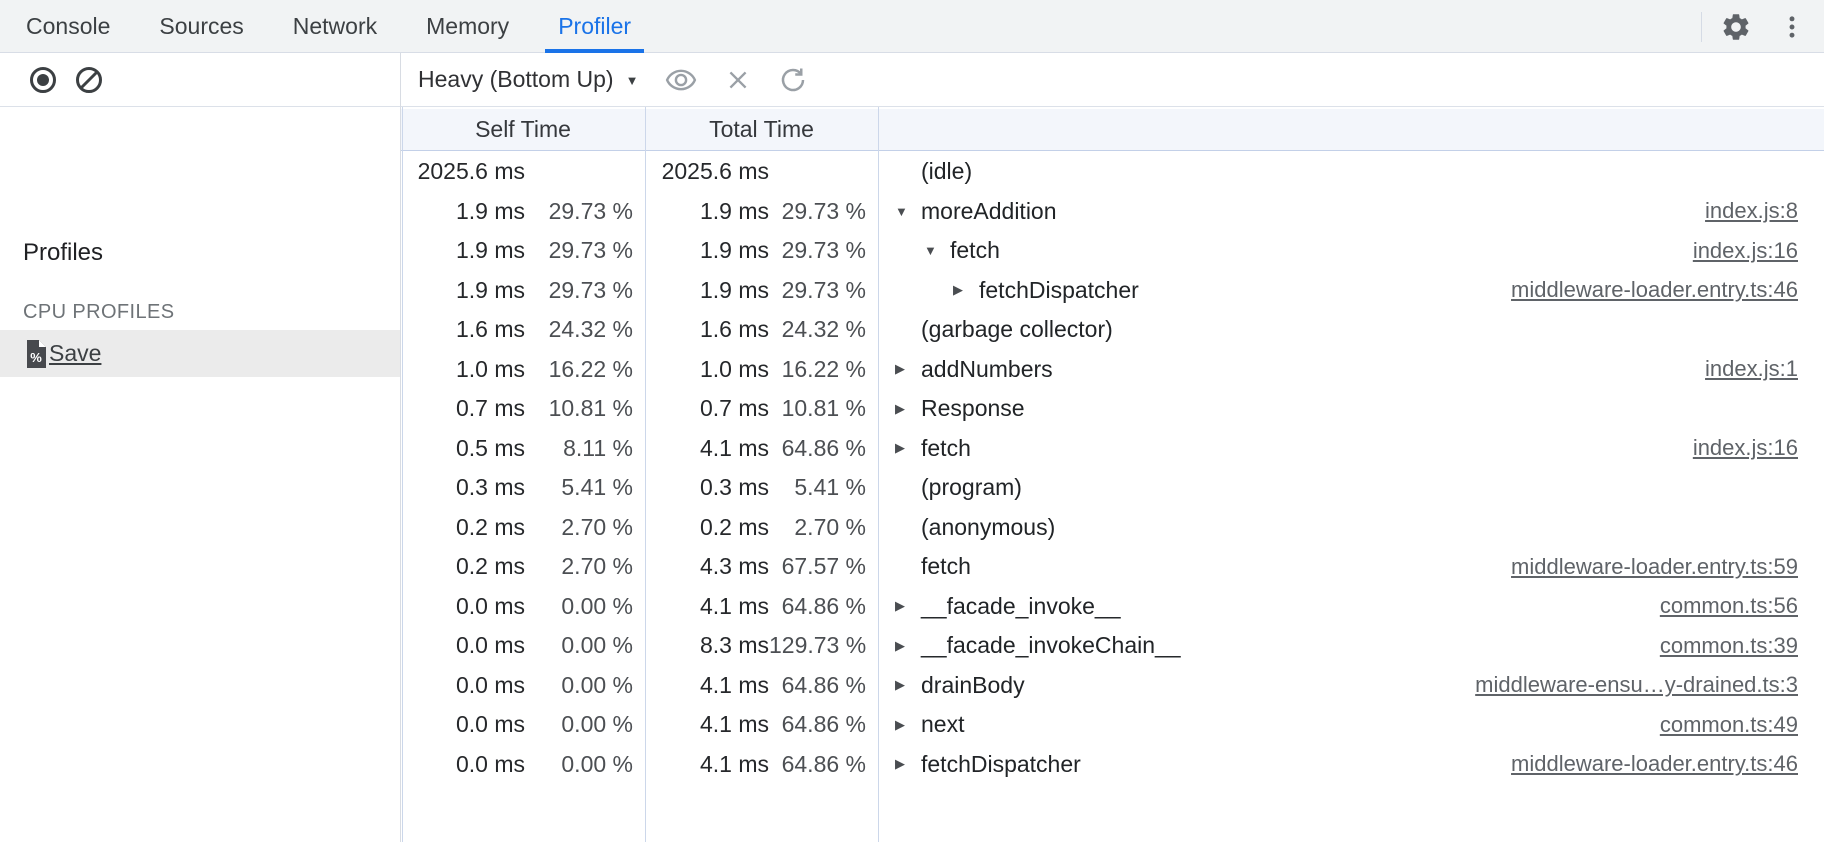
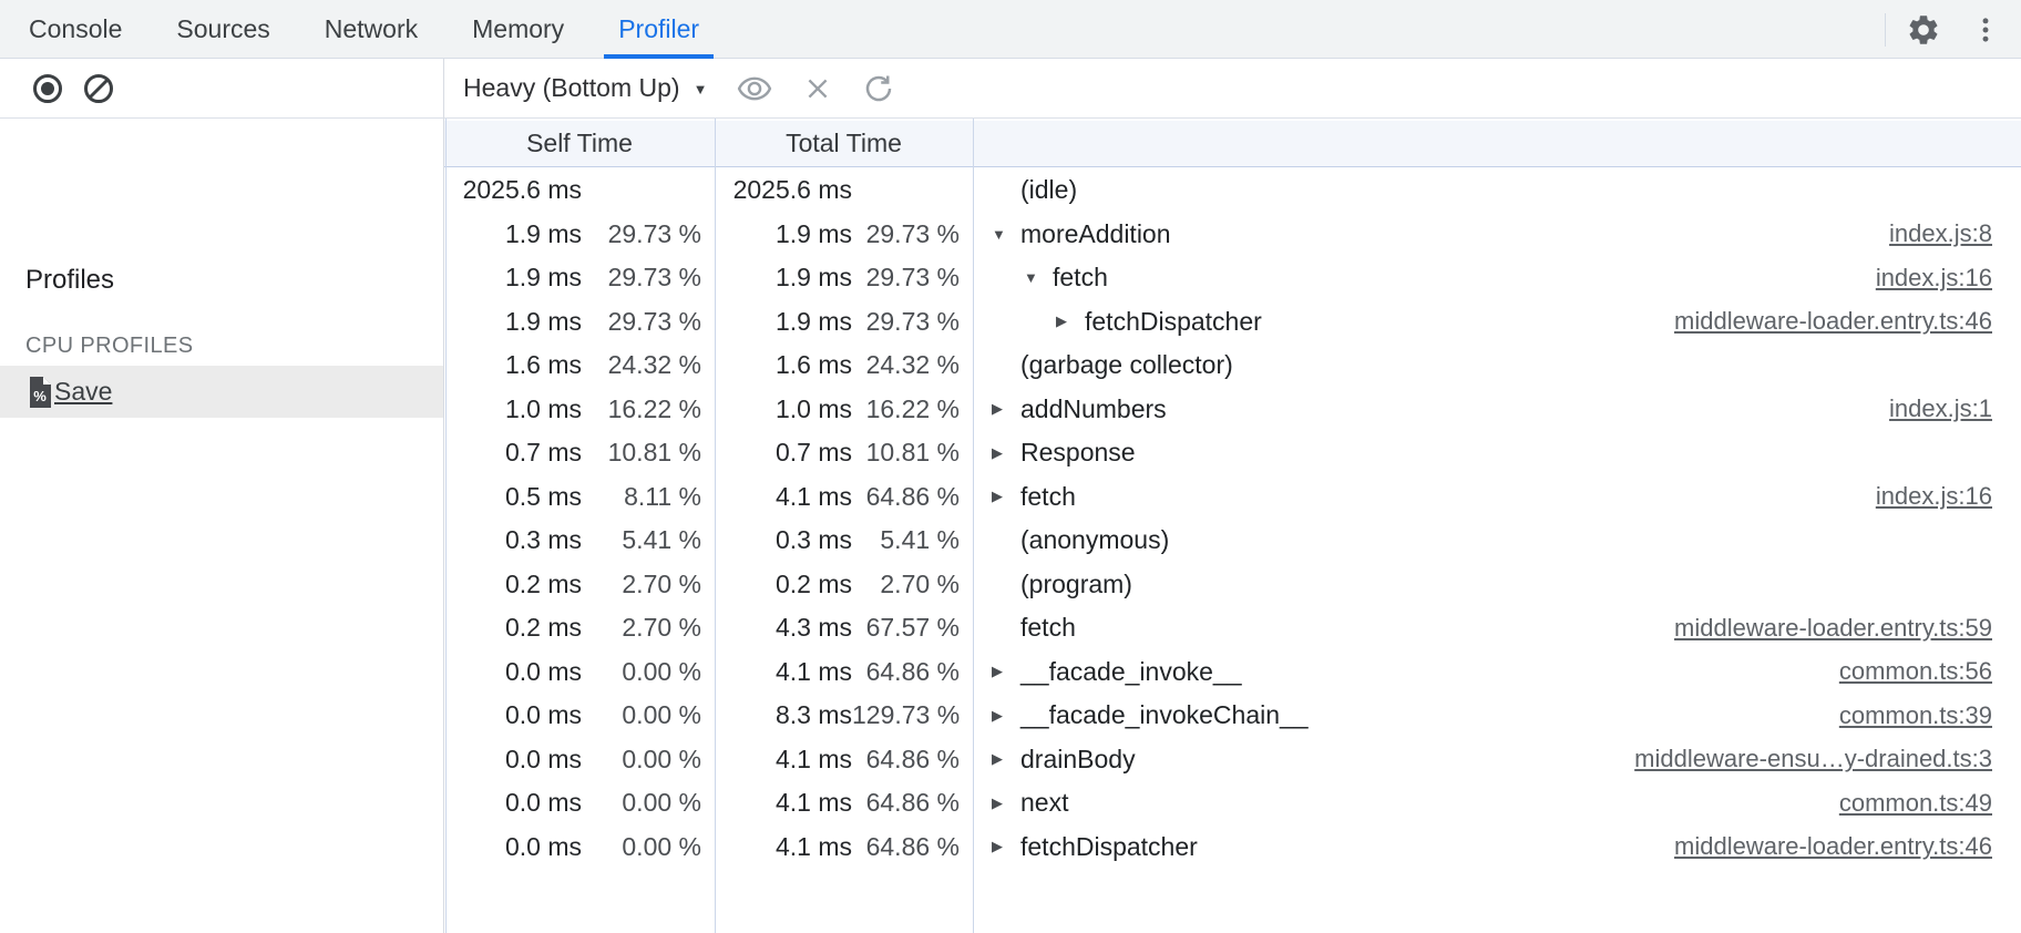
  Console
  Sources
  Network
  Memory
  Profiler
  Heavy (Bottom Up)
  ▼
  Profiles
  CPU PROFILES
  %
  Save
  Self Time
  Total Time
  2025.6 ms
  2025.6 ms
  (idle)
  1.9 ms
  29.73 %
  1.9 ms
  29.73 %
  ▼
  moreAddition
  index.js:8
  1.9 ms
  29.73 %
  1.9 ms
  29.73 %
  ▼
  fetch
  index.js:16
  1.9 ms
  29.73 %
  1.9 ms
  29.73 %
  ▶
  fetchDispatcher
  middleware-loader.entry.ts:46
  1.6 ms
  24.32 %
  1.6 ms
  24.32 %
  (garbage collector)
  1.0 ms
  16.22 %
  1.0 ms
  16.22 %
  ▶
  addNumbers
  index.js:1
  0.7 ms
  10.81 %
  0.7 ms
  10.81 %
  ▶
  Response
  0.5 ms
  8.11 %
  4.1 ms
  64.86 %
  ▶
  fetch
  index.js:16
  0.3 ms
  5.41 %
  0.3 ms
  5.41 %
- (program)
+ (anonymous)
  0.2 ms
  2.70 %
  0.2 ms
  2.70 %
- (anonymous)
+ (program)
  0.2 ms
  2.70 %
  4.3 ms
  67.57 %
  fetch
  middleware-loader.entry.ts:59
  0.0 ms
  0.00 %
  4.1 ms
  64.86 %
  ▶
  __facade_invoke__
  common.ts:56
  0.0 ms
  0.00 %
  8.3 ms
  129.73 %
  ▶
  __facade_invokeChain__
  common.ts:39
  0.0 ms
  0.00 %
  4.1 ms
  64.86 %
  ▶
  drainBody
  middleware-ensu…y-drained.ts:3
  0.0 ms
  0.00 %
  4.1 ms
  64.86 %
  ▶
  next
  common.ts:49
  0.0 ms
  0.00 %
  4.1 ms
  64.86 %
  ▶
  fetchDispatcher
  middleware-loader.entry.ts:46
